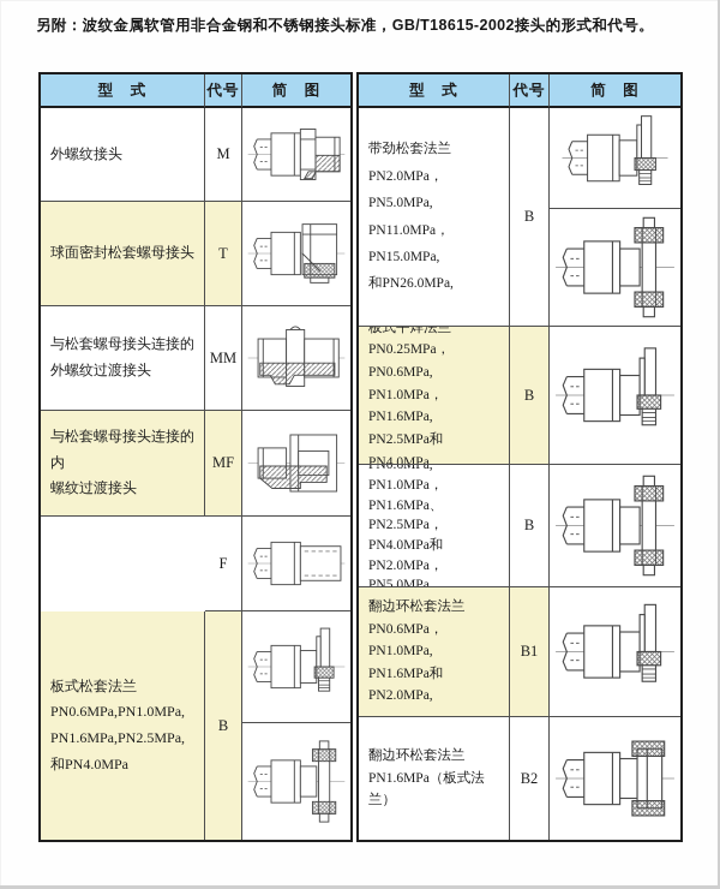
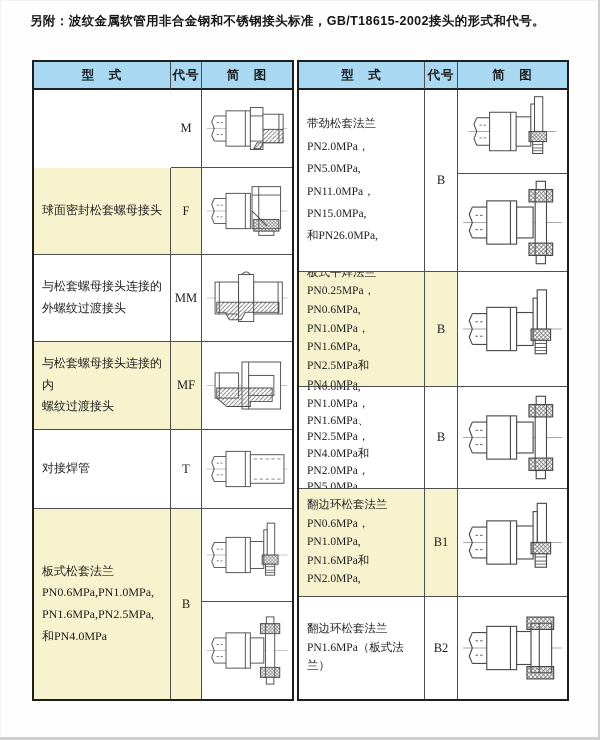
  另附：波纹金属软管用非合金钢和不锈钢接头标准，GB/T18615-2002接头的形式和代号。
  型 式
  代号
  简 图
- 外螺纹接头
  M
  球面密封松套螺母接头
- T
+ F
  与松套螺母接头连接的
  外螺纹过渡接头
  MM
  与松套螺母接头连接的内
  螺纹过渡接头
  MF
+ 对接焊管
- F
+ T
  板式松套法兰
  PN0.6MPa,PN1.0MPa,
  PN1.6MPa,PN2.5MPa,
  和PN4.0MPa
  B
  型 式
  代号
  简 图
  带劲松套法兰
  PN2.0MPa，PN5.0MPa,
  PN11.0MPa，PN15.0MPa,
  和PN26.0MPa,
  B
  板式平焊法兰
  PN0.25MPa，PN0.6MPa,
  PN1.0MPa，PN1.6MPa,
  PN2.5MPa和PN4.0MPa,
  B
  PN1.0MPa，PN1.6MPa、
  PN2.5MPa，PN4.0MPa和
  PN2.0MPa，PN5.0MPa,
  B
  翻边环松套法兰
  PN0.6MPa，PN1.0MPa,
  PN1.6MPa和PN2.0MPa,
  B1
  翻边环松套法兰
  PN1.6MPa（板式法兰）
  B2
